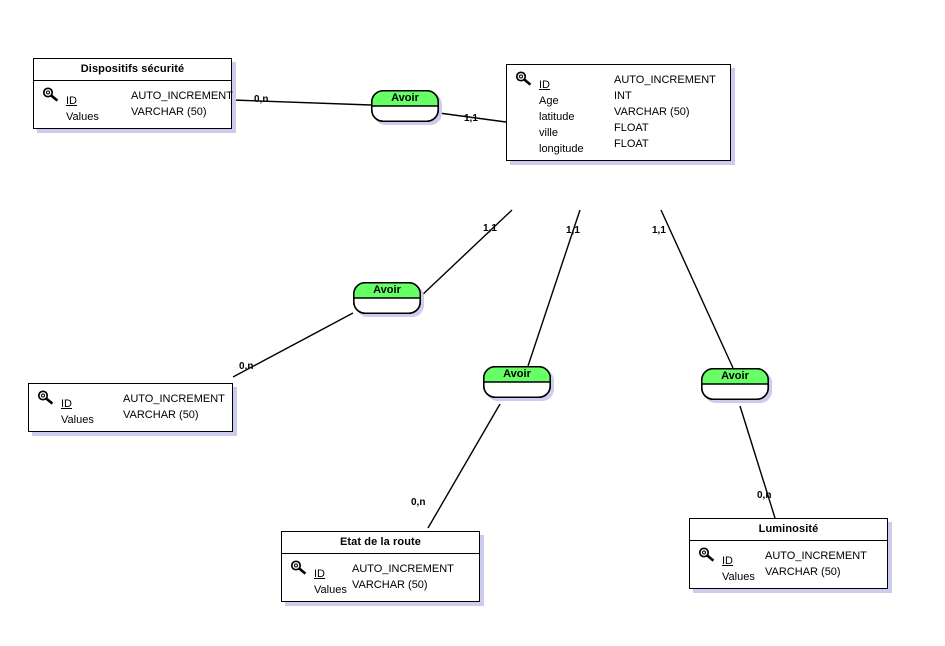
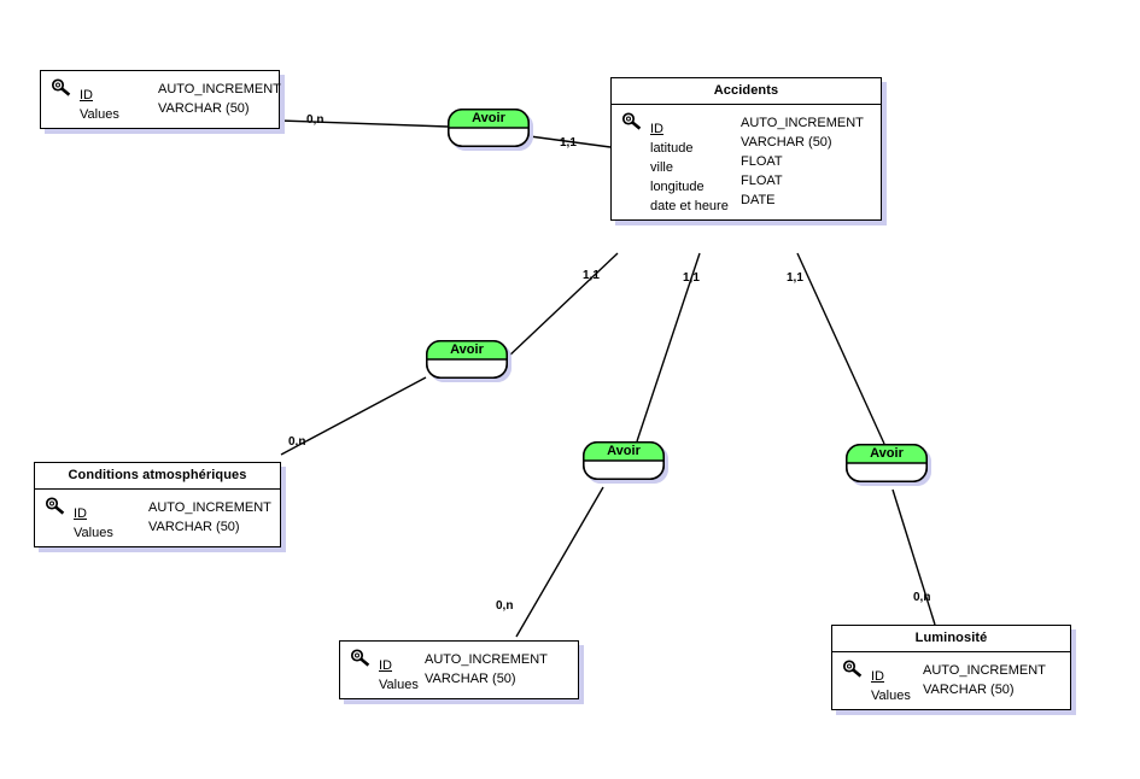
- Dispositifs sécurité
  ID
  AUTO_INCREMENT
  Values
  VARCHAR (50)
+ Accidents
  ID
  AUTO_INCREMENT
- Age
- INT
  latitude
  VARCHAR (50)
  ville
  FLOAT
  longitude
  FLOAT
+ date et heure
+ DATE
+ Conditions atmosphériques
  ID
  AUTO_INCREMENT
  Values
  VARCHAR (50)
- Etat de la route
  ID
  AUTO_INCREMENT
  Values
  VARCHAR (50)
  Luminosité
  ID
  AUTO_INCREMENT
  Values
  VARCHAR (50)
  Avoir
  Avoir
  Avoir
  Avoir
  0,n
  1,1
  1,1
  0,n
  1,1
  0,n
  1,1
  0,n
